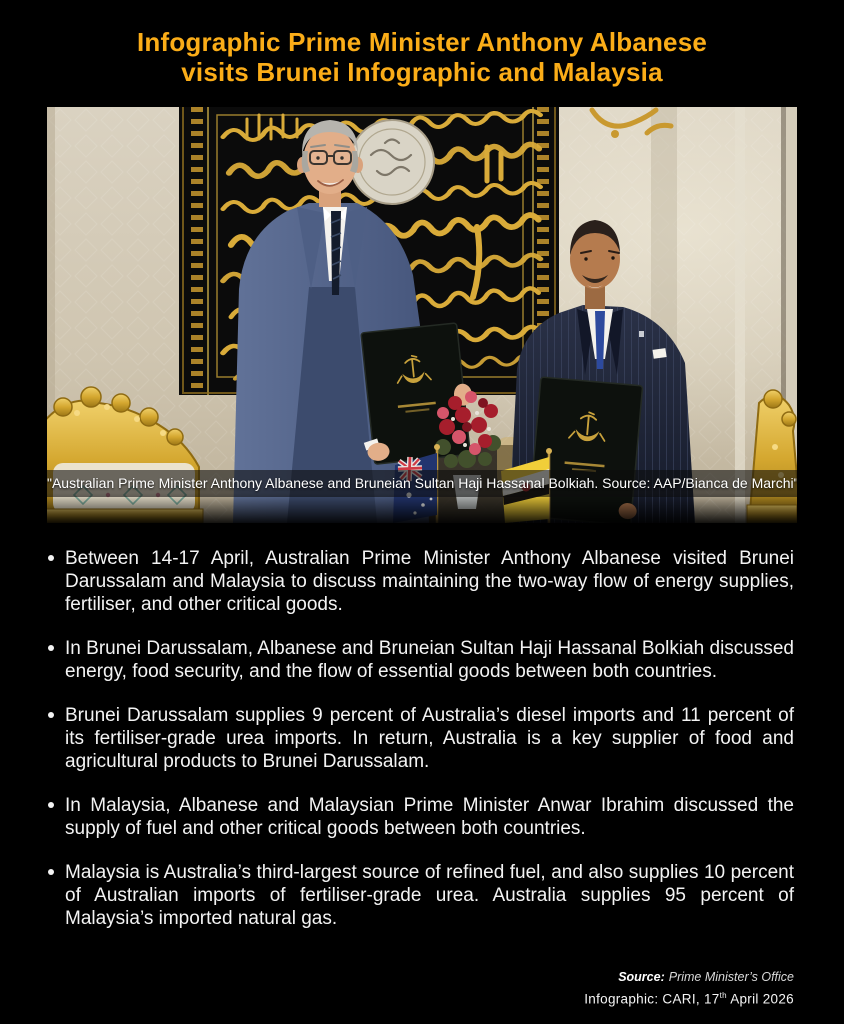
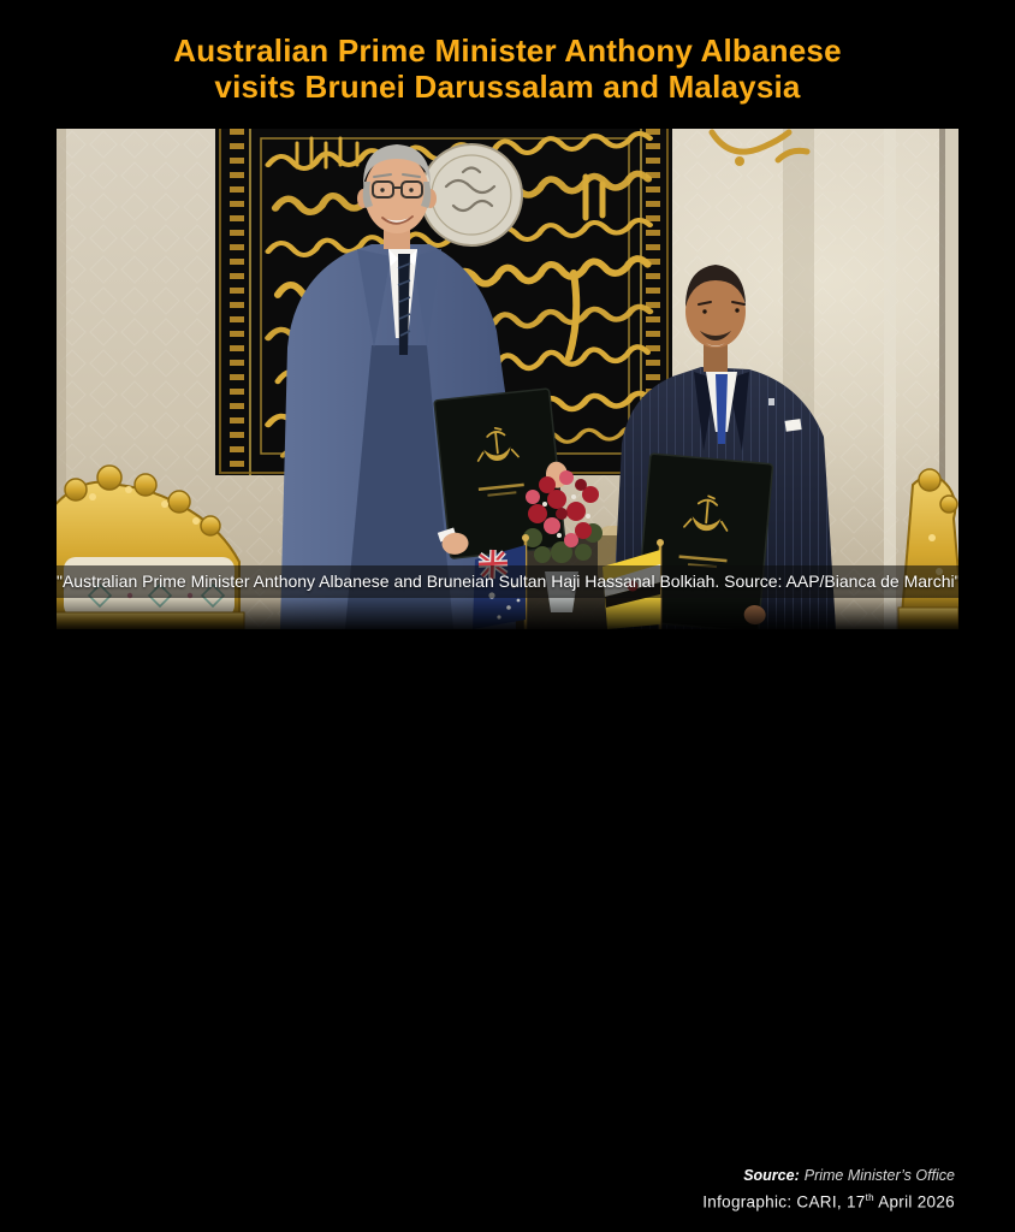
- Infographic Prime Minister Anthony Albanese
+ Australian Prime Minister Anthony Albanese
- visits Brunei Infographic and Malaysia
+ visits Brunei Darussalam and Malaysia
  "Australian Prime Minister Anthony Albanese and Bruneian Sultan Haji Hassanal Bolkiah. Source: AAP/Bianca de Marchi"
- Between 14-17 April, Australian Prime Minister Anthony Albanese visited Brunei Darussalam and Malaysia to discuss maintaining the two-way flow of energy supplies, fertiliser, and other critical goods.
- In Brunei Darussalam, Albanese and Bruneian Sultan Haji Hassanal Bolkiah discussed energy, food security, and the flow of essential goods between both countries.
- Brunei Darussalam supplies 9 percent of Australia’s diesel imports and 11 percent of its fertiliser-grade urea imports. In return, Australia is a key supplier of food and agricultural products to Brunei Darussalam.
- In Malaysia, Albanese and Malaysian Prime Minister Anwar Ibrahim discussed the supply of fuel and other critical goods between both countries.
- Malaysia is Australia’s third-largest source of refined fuel, and also supplies 10 percent of Australian imports of fertiliser-grade urea. Australia supplies 95 percent of Malaysia’s imported natural gas.
  Source: Prime Minister’s Office
  Infographic: CARI, 17th April 2026
